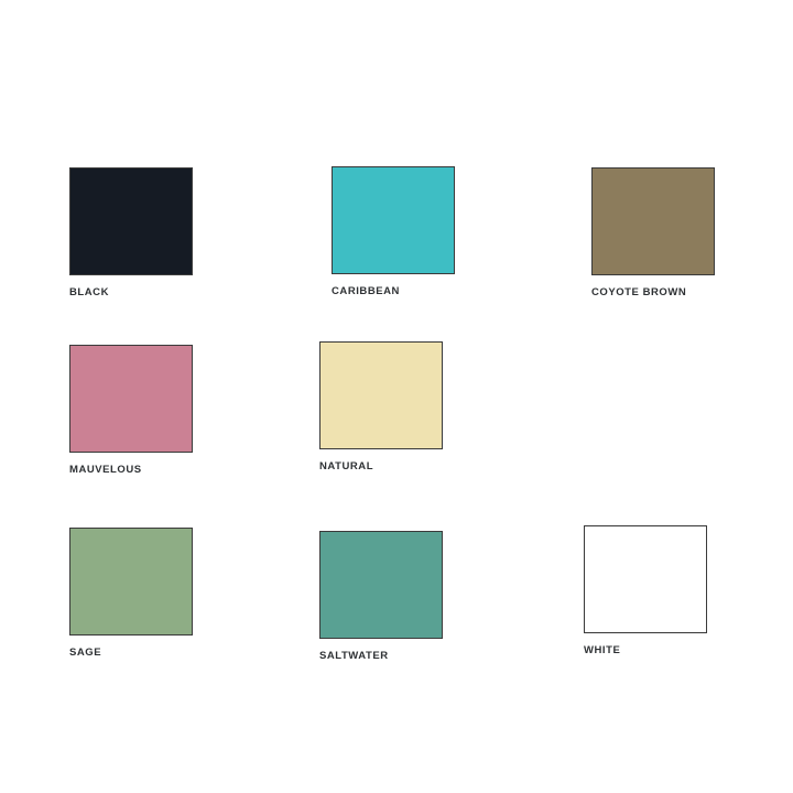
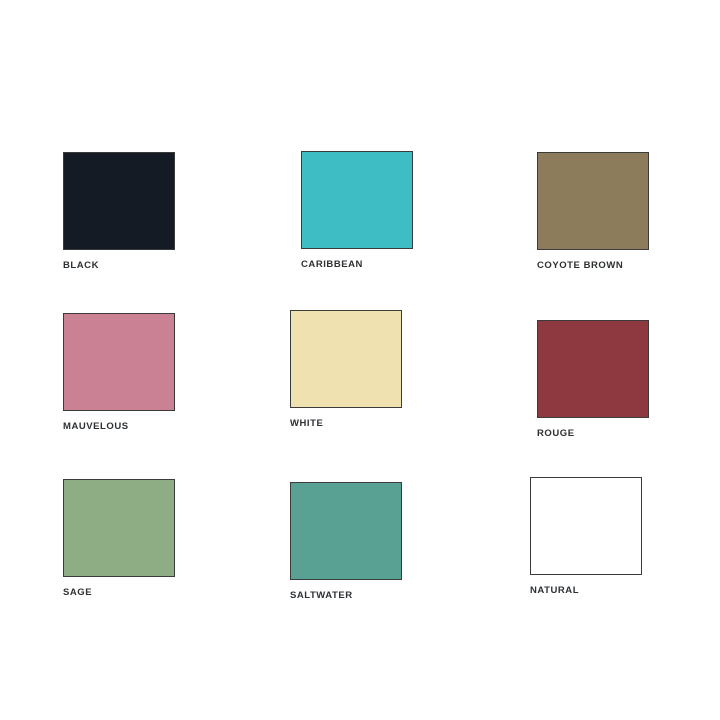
  BLACK
  CARIBBEAN
  COYOTE BROWN
  MAUVELOUS
- NATURAL
+ WHITE
+ ROUGE
  SAGE
  SALTWATER
- WHITE
+ NATURAL
